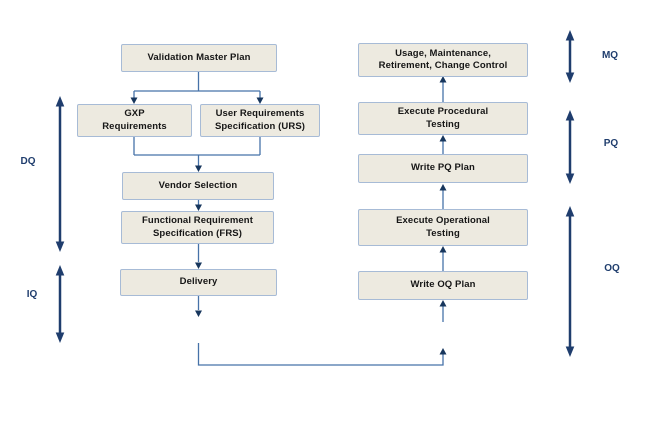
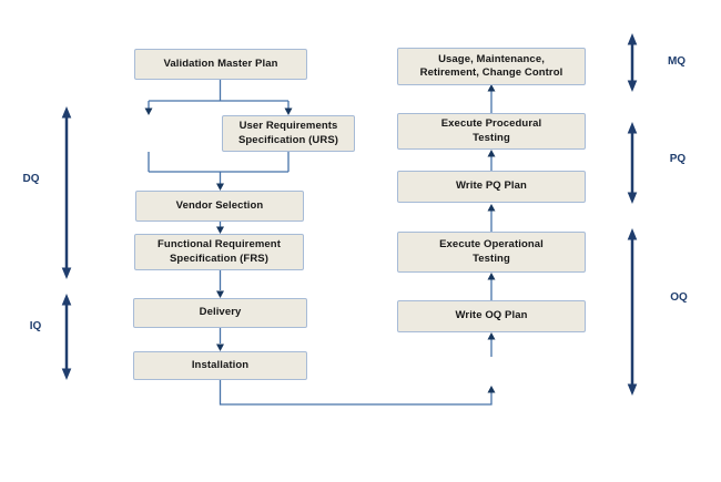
  Validation Master Plan
- GXP
- Requirements
  User Requirements
  Specification (URS)
  Vendor Selection
  Functional Requirement
  Specification (FRS)
  Delivery
+ Installation
  Usage, Maintenance,
  Retirement, Change Control
  Execute Procedural
  Testing
  Write PQ Plan
  Execute Operational
  Testing
  Write OQ Plan
  DQ
  IQ
  MQ
  PQ
  OQ
